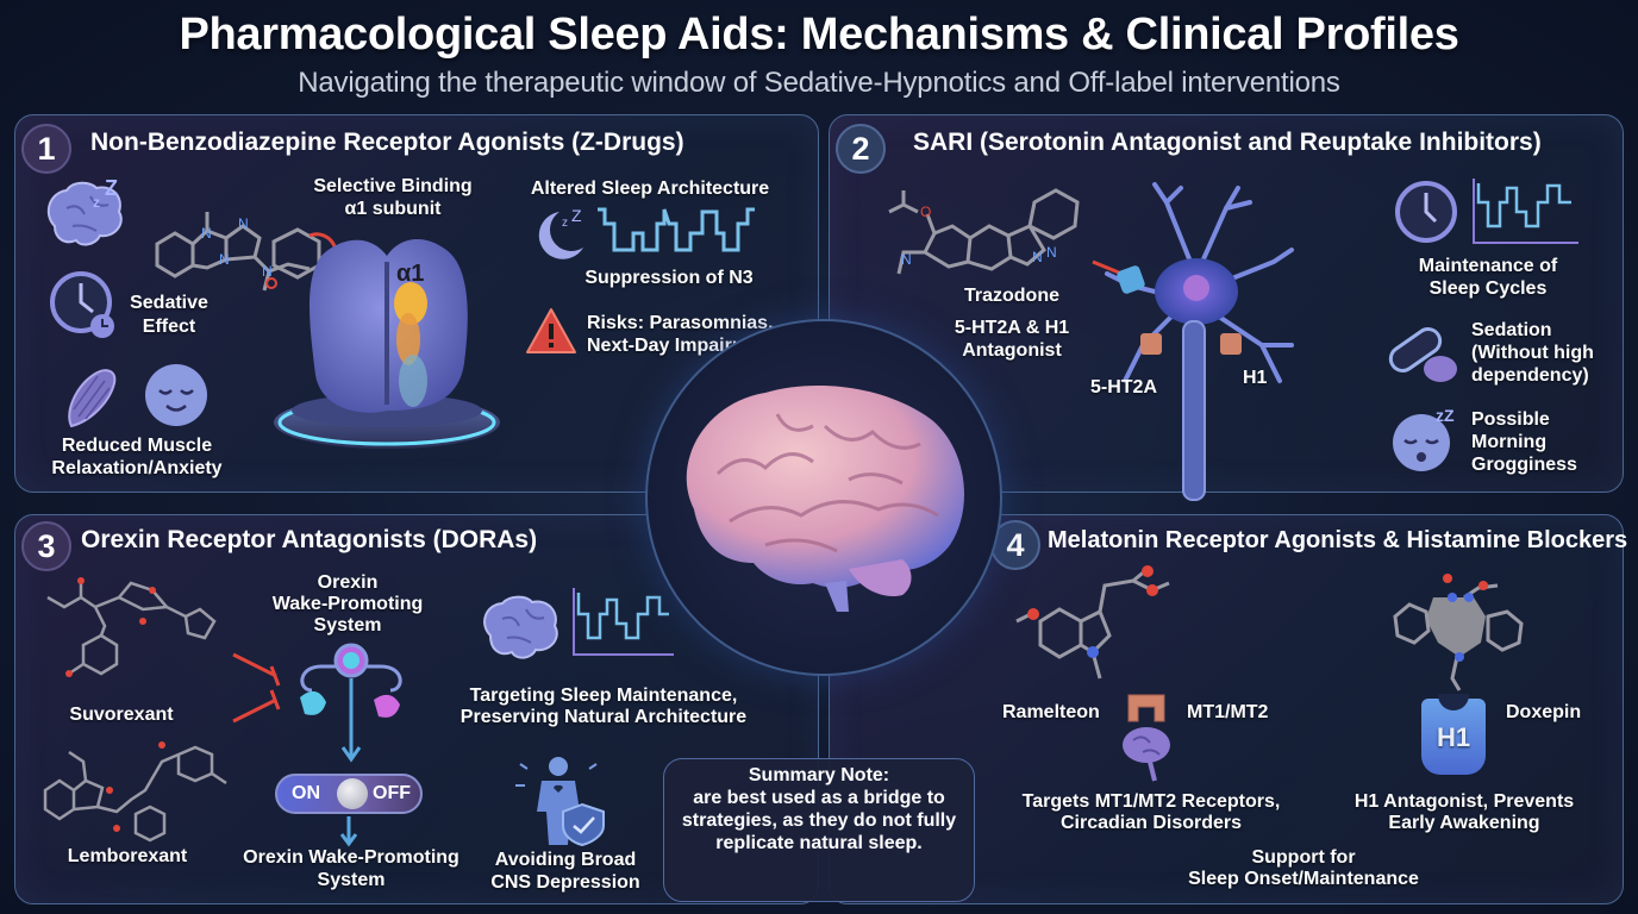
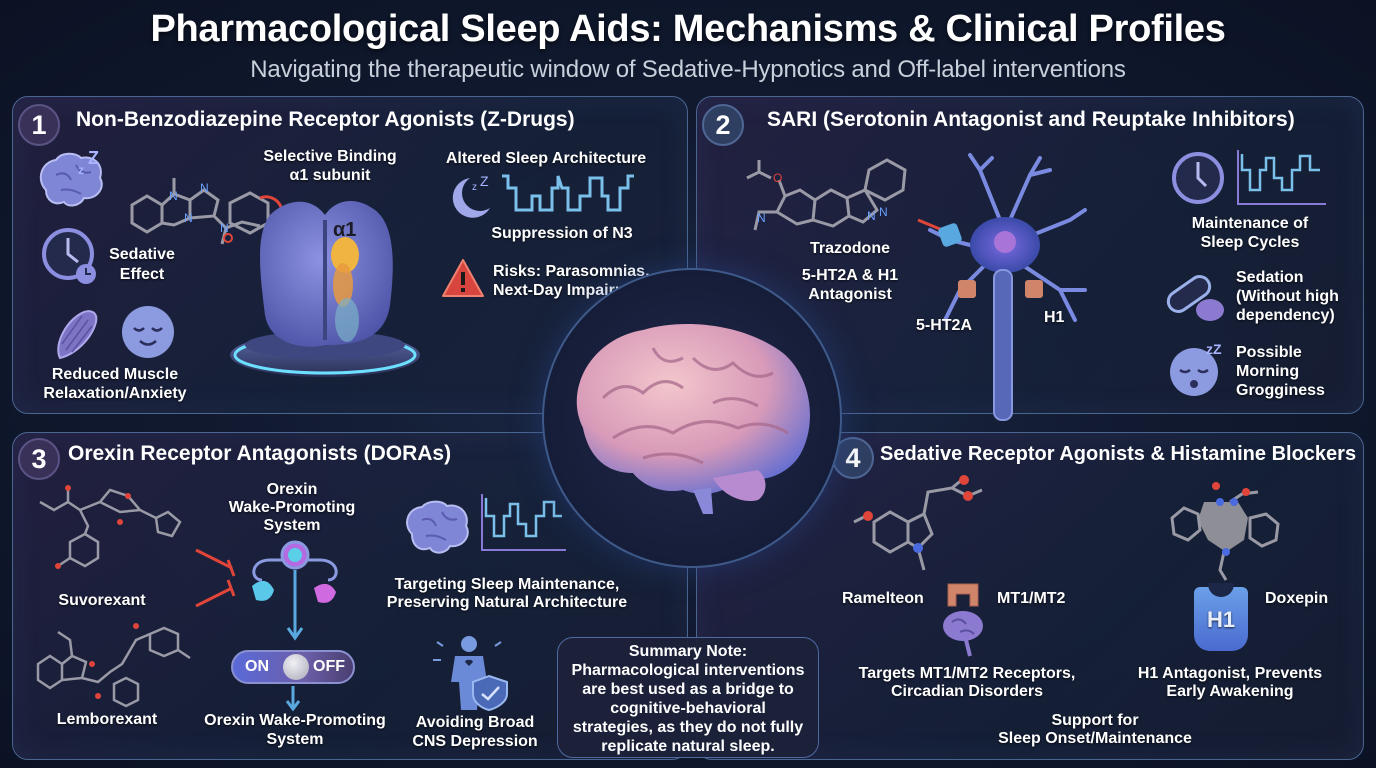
  Pharmacological Sleep Aids: Mechanisms & Clinical Profiles
  Navigating the therapeutic window of Sedative-Hypnotics and Off-label interventions
  1
  Non-Benzodiazepine Receptor Agonists (Z-Drugs)
  Z
  z
  N
  N
  N
  N
  α1
  Selective Binding
  α1 subunit
  Sedative
  Effect
  Reduced Muscle
  Relaxation/Anxiety
  Altered Sleep Architecture
  z
  Z
  Suppression of N3
  Risks: Parasomnias,
  Next-Day Impai
  2
  SARI (Serotonin Antagonist and Reuptake Inhibitors)
  O
  N
  N
  N
  Trazodone
  5-HT2A & H1
  Antagonist
  5-HT2A
  H1
  Maintenance of
  Sleep Cycles
  Sedation
  (Without high
  dependency)
  zZ
  Possible
  Morning
  Grogginess
  3
  Orexin Receptor Antagonists (DORAs)
  Suvorexant
  Lemborexant
  Orexin
  Wake-Promoting
  System
  ON
  OFF
  Orexin Wake-Promoting
  System
  Targeting Sleep Maintenance,
  Preserving Natural Architecture
  Avoiding Broad
  CNS Depression
  4
- Melatonin Receptor Agonists & Histamine Blockers
+ Sedative Receptor Agonists & Histamine Blockers
  Ramelteon
  MT1/MT2
  Targets MT1/MT2 Receptors,
  Circadian Disorders
  H1
  Doxepin
  H1 Antagonist, Prevents
  Early Awakening
  Support for
  Sleep Onset/Maintenance
  Summary Note:
+ Pharmacological interventions
  are best used as a bridge to
+ cognitive-behavioral
  strategies, as they do not fully
  replicate natural sleep.
